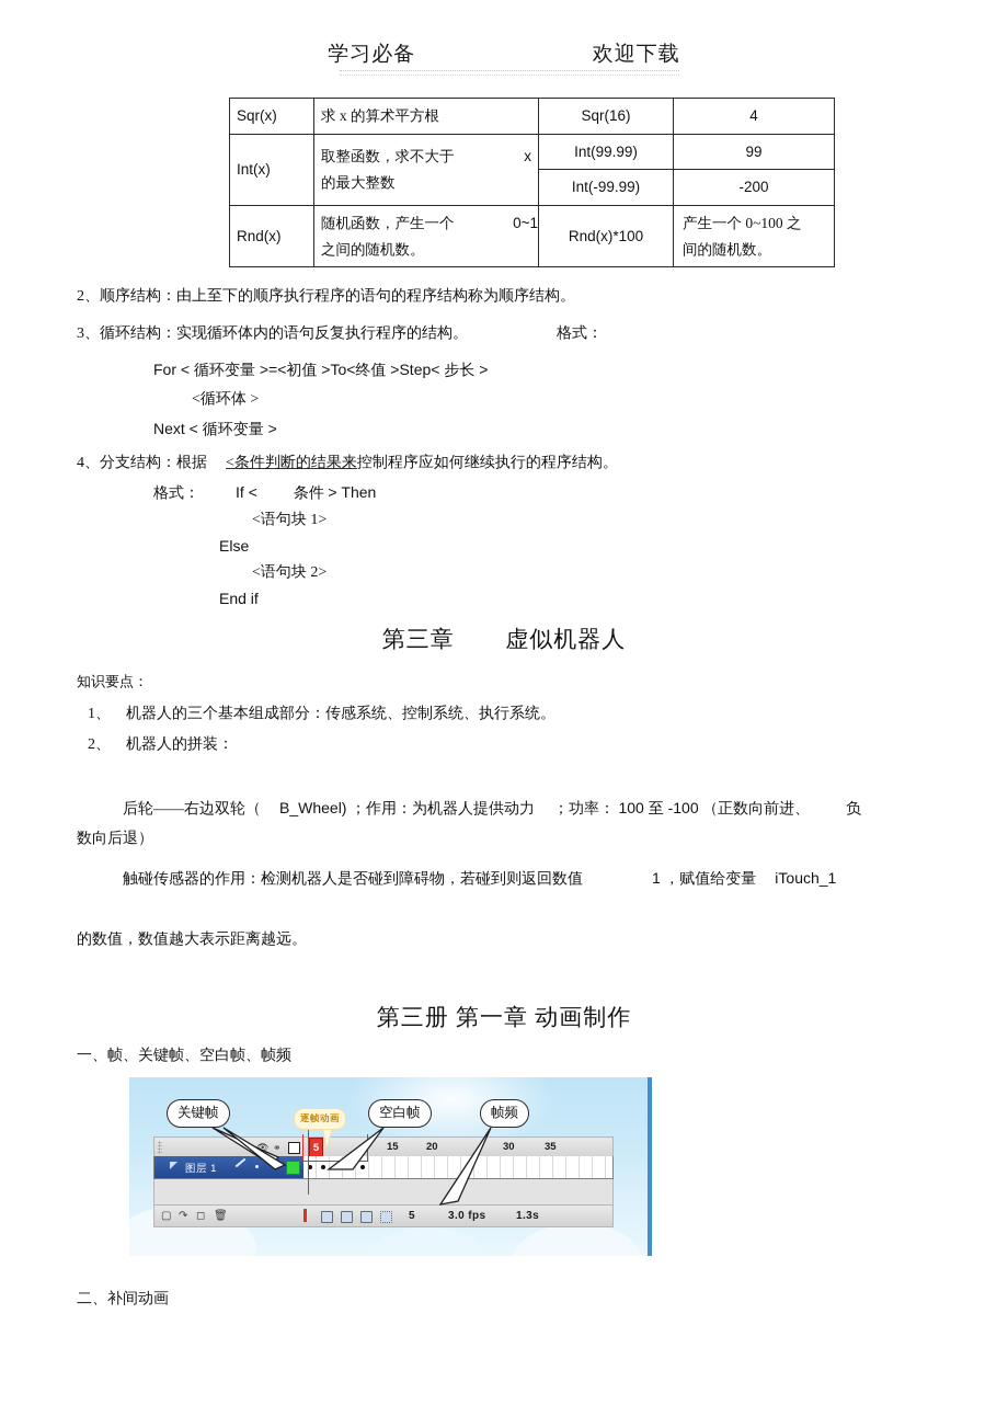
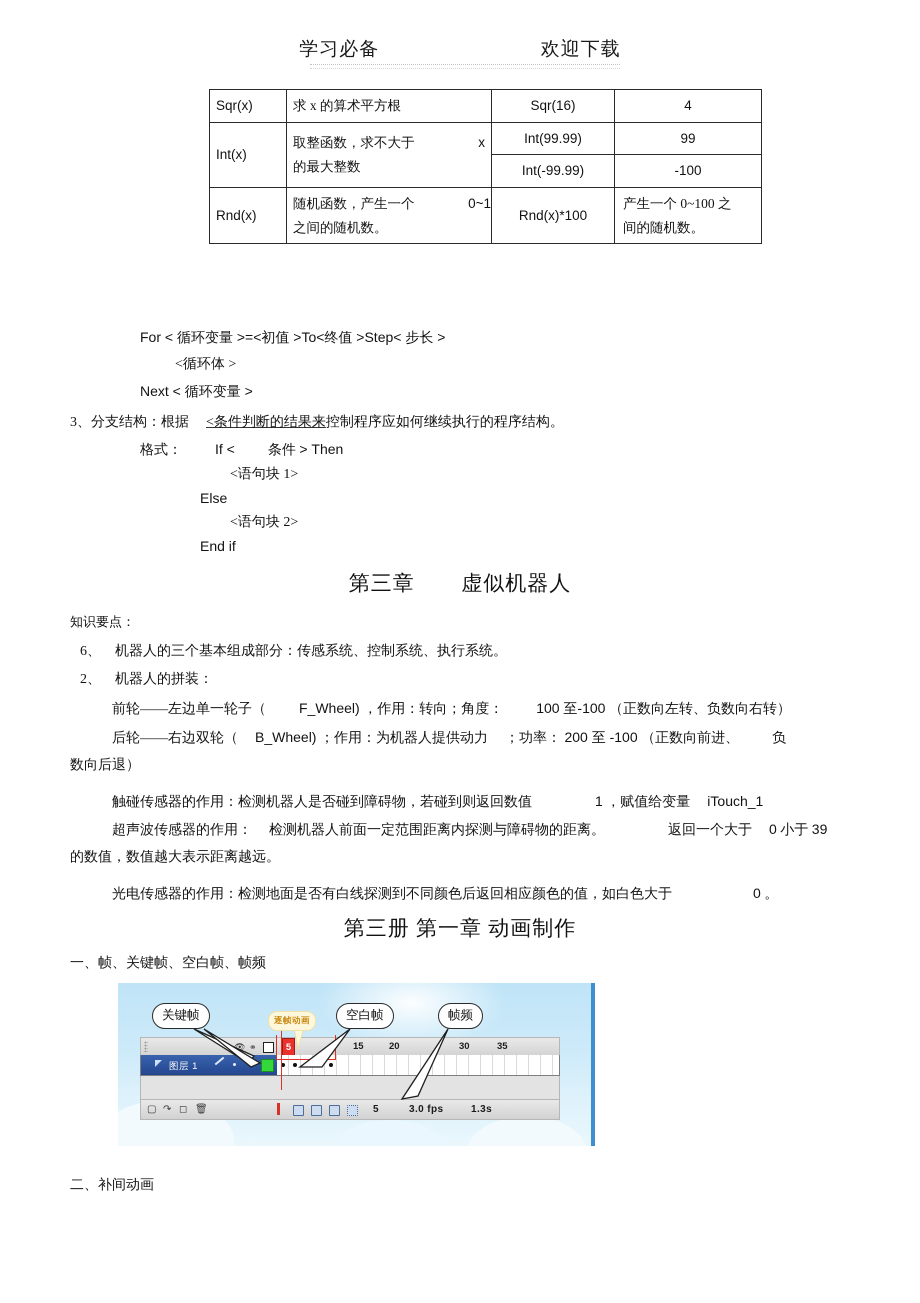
  学习必备 欢迎下载
  Sqr(x)	求 x 的算术平方根	Sqr(16)	4
  Int(x)	取整函数，求不大于 x 的最大整数	Int(99.99)	99
- Int(-99.99)	-200
+ Int(-99.99)	-100
  Rnd(x)	随机函数，产生一个 0~1 之间的随机数。	Rnd(x)*100	产生一个 0~100 之 间的随机数。
- 2、顺序结构：由上至下的顺序执行程序的语句的程序结构称为顺序结构。
- 3、循环结构：实现循环体内的语句反复执行程序的结构。 格式：
  For < 循环变量 >=<初值 >To<终值 >Step< 步长 >
  <循环体 >
  Next < 循环变量 >
- 4、分支结构：根据 <条件判断的结果来控制程序应如何继续执行的程序结构。
+ 3、分支结构：根据 <条件判断的结果来控制程序应如何继续执行的程序结构。
  格式： If < 条件 > Then
  <语句块 1>
  Else
  <语句块 2>
  End if
  第三章 虚似机器人
  知识要点：
- 1、 机器人的三个基本组成部分：传感系统、控制系统、执行系统。
+ 6、 机器人的三个基本组成部分：传感系统、控制系统、执行系统。
  2、 机器人的拼装：
+ 前轮——左边单一轮子（ F_Wheel) ，作用：转向；角度： 100 至-100 （正数向左转、负数向右转）
- 后轮——右边双轮（ B_Wheel) ；作用：为机器人提供动力 ；功率： 100 至 -100 （正数向前进、 负
+ 后轮——右边双轮（ B_Wheel) ；作用：为机器人提供动力 ；功率： 200 至 -100 （正数向前进、 负
  数向后退）
  触碰传感器的作用：检测机器人是否碰到障碍物，若碰到则返回数值 1 ，赋值给变量 iTouch_1
+ 超声波传感器的作用： 检测机器人前面一定范围距离内探测与障碍物的距离。 返回一个大于 0 小于 39
  的数值，数值越大表示距离越远。
+ 光电传感器的作用：检测地面是否有白线探测到不同颜色后返回相应颜色的值，如白色大于 0 。
  第三册 第一章 动画制作
  一、帧、关键帧、空白帧、帧频
  关键帧
  逐帧动画
  空白帧
  帧频
  👁
  ⚭
  5
  15
  20
  30
  35
  图层 1
  ▢
  ↷
  ◻
  🗑
  5
  3.0 fps
  1.3s
  二、补间动画
